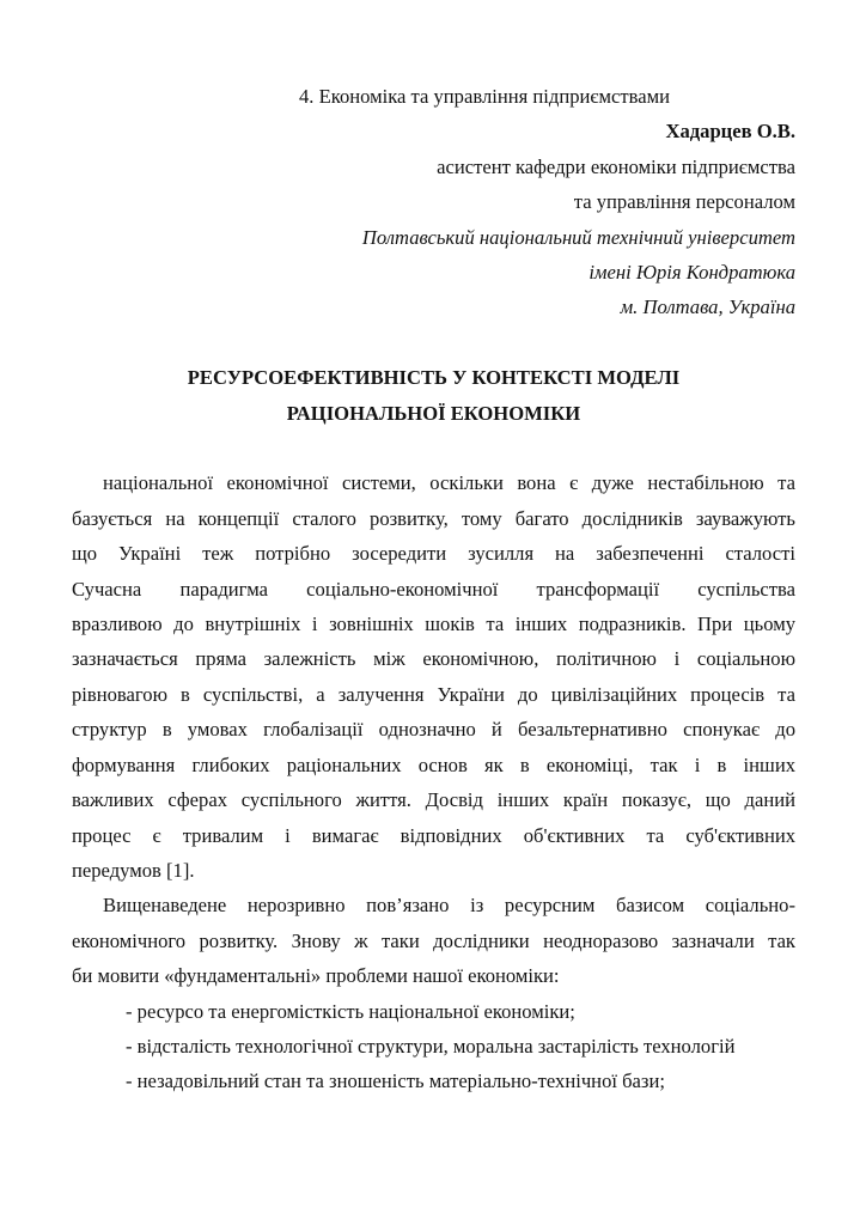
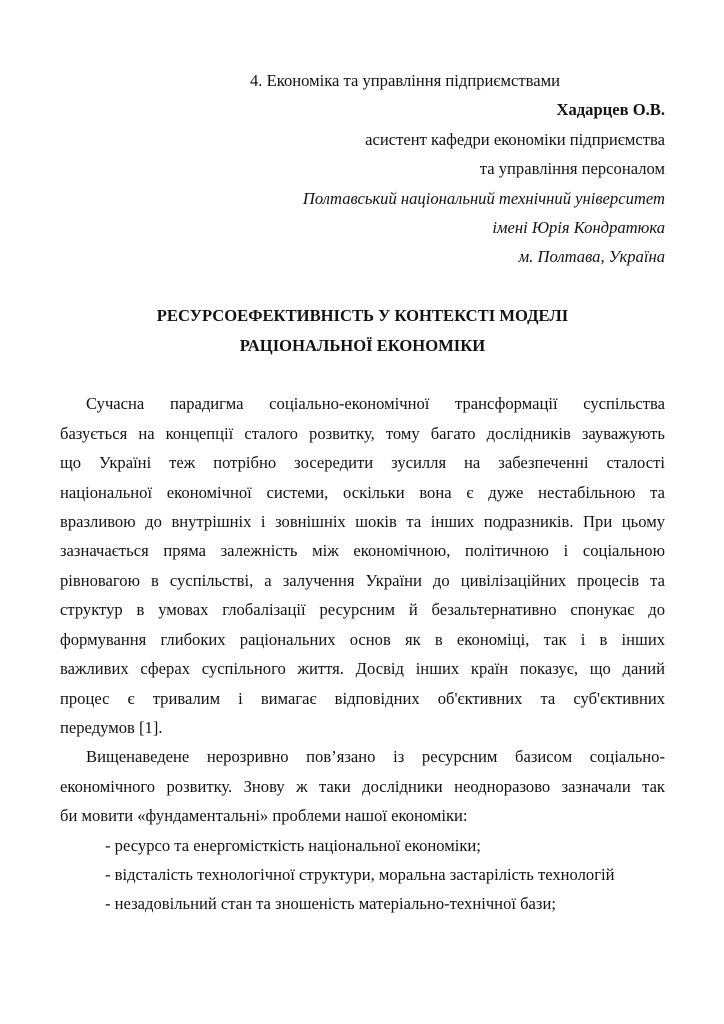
  4. Економіка та управління підприємствами
  Хадарцев О.В.
  асистент кафедри економіки підприємства
  та управління персоналом
  Полтавський національний технічний університет
  імені Юрія Кондратюка
  м. Полтава, Україна
  РЕСУРСОЕФЕКТИВНІСТЬ У КОНТЕКСТІ МОДЕЛІ
  РАЦІОНАЛЬНОЇ ЕКОНОМІКИ
- національної економічної системи, оскільки вона є дуже нестабільною та
+ Сучасна парадигма соціально-економічної трансформації суспільства
  базується на концепції сталого розвитку, тому багато дослідників зауважують
  що Україні теж потрібно зосередити зусилля на забезпеченні сталості
- Сучасна парадигма соціально-економічної трансформації суспільства
+ національної економічної системи, оскільки вона є дуже нестабільною та
  вразливою до внутрішніх і зовнішніх шоків та інших подразників. При цьому
  зазначається пряма залежність між економічною, політичною і соціальною
  рівновагою в суспільстві, а залучення України до цивілізаційних процесів та
- структур в умовах глобалізації однозначно й безальтернативно спонукає до
+ структур в умовах глобалізації ресурсним й безальтернативно спонукає до
  формування глибоких раціональних основ як в економіці, так і в інших
  важливих сферах суспільного життя. Досвід інших країн показує, що даний
  процес є тривалим і вимагає відповідних об'єктивних та суб'єктивних
  передумов [1].
  Вищенаведене нерозривно пов’язано із ресурсним базисом соціально-
  економічного розвитку. Знову ж таки дослідники неодноразово зазначали так
  би мовити «фундаментальні» проблеми нашої економіки:
  - ресурсо та енергомісткість національної економіки;
  - відсталість технологічної структури, моральна застарілість технологій
  - незадовільний стан та зношеність матеріально-технічної бази;
